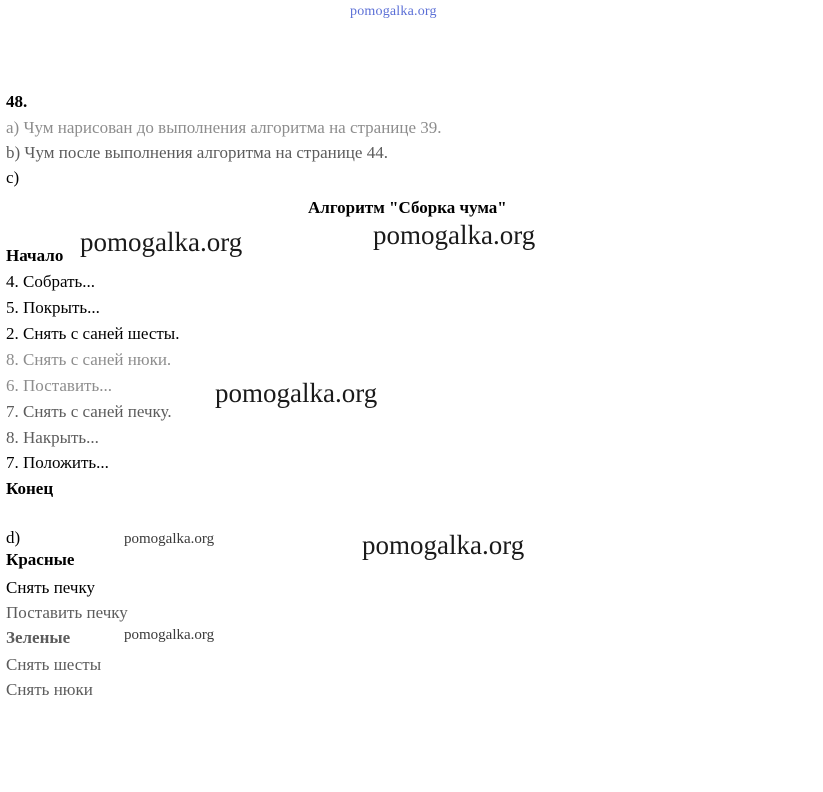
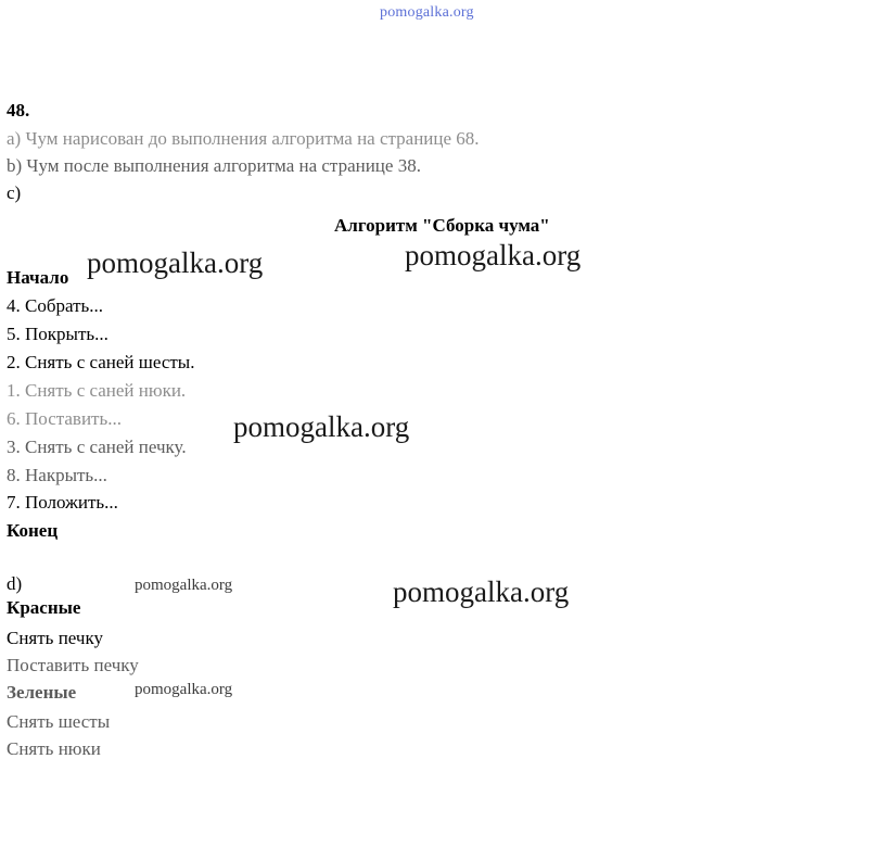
  pomogalka.org
  48.
- a) Чум нарисован до выполнения алгоритма на странице 39.
+ a) Чум нарисован до выполнения алгоритма на странице 68.
- b) Чум после выполнения алгоритма на странице 44.
+ b) Чум после выполнения алгоритма на странице 38.
  c)
  Алгоритм "Сборка чума"
  Начало
  4. Собрать...
  5. Покрыть...
  2. Снять с саней шесты.
- 8. Снять с саней нюки.
+ 1. Снять с саней нюки.
  6. Поставить...
- 7. Снять с саней печку.
+ 3. Снять с саней печку.
  8. Накрыть...
  7. Положить...
  Конец
  d)
  Красные
  Снять печку
  Поставить печку
  Зеленые
  Снять шесты
  Снять нюки
  pomogalka.org
  pomogalka.org
  pomogalka.org
  pomogalka.org
  pomogalka.org
  pomogalka.org
